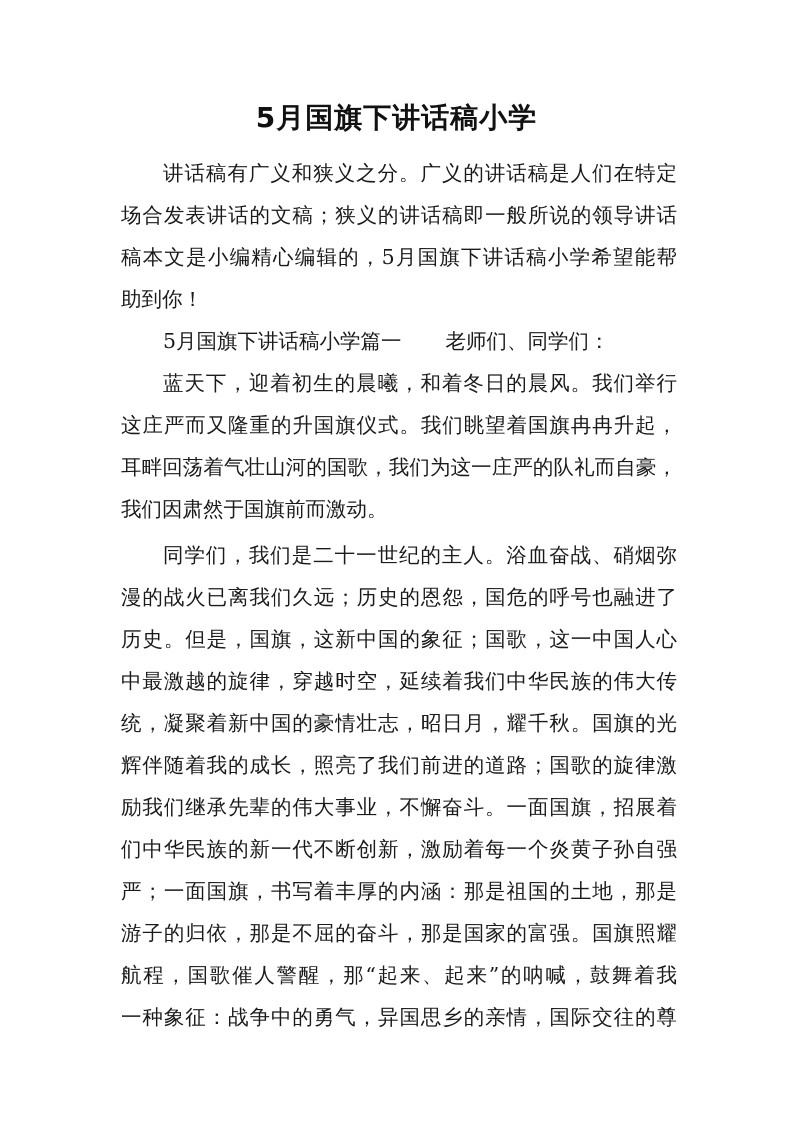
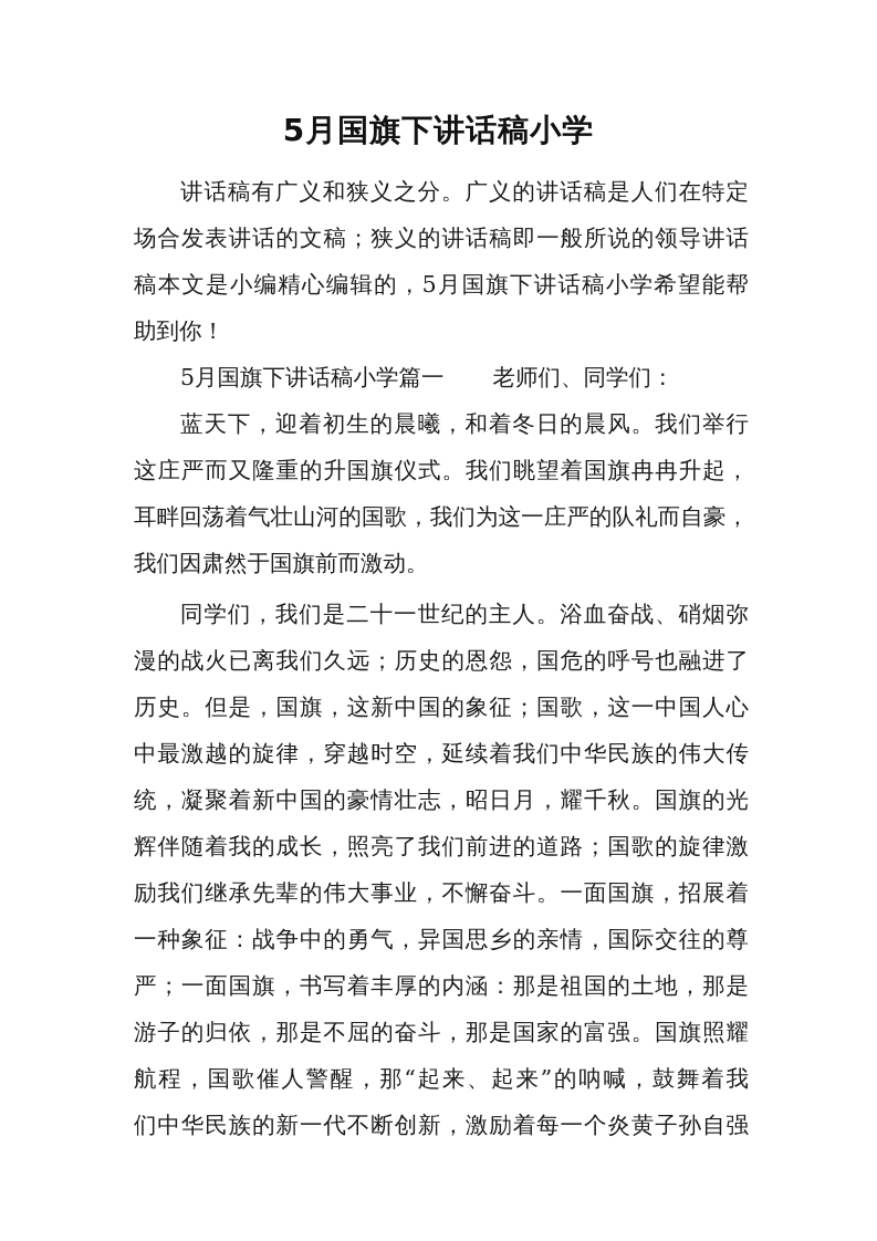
  5月国旗下讲话稿小学
  讲话稿有广义和狭义之分。广义的讲话稿是人们在特定
  场合发表讲话的文稿；狭义的讲话稿即一般所说的领导讲话
  稿本文是小编精心编辑的，5月国旗下讲话稿小学希望能帮
  助到你！
  5月国旗下讲话稿小学篇一 老师们、同学们：
  蓝天下，迎着初生的晨曦，和着冬日的晨风。我们举行
  这庄严而又隆重的升国旗仪式。我们眺望着国旗冉冉升起，
  耳畔回荡着气壮山河的国歌，我们为这一庄严的队礼而自豪，
  我们因肃然于国旗前而激动。
  同学们，我们是二十一世纪的主人。浴血奋战、硝烟弥
  漫的战火已离我们久远；历史的恩怨，国危的呼号也融进了
  历史。但是，国旗，这新中国的象征；国歌，这一中国人心
  中最激越的旋律，穿越时空，延续着我们中华民族的伟大传
  统，凝聚着新中国的豪情壮志，昭日月，耀千秋。国旗的光
  辉伴随着我的成长，照亮了我们前进的道路；国歌的旋律激
  励我们继承先辈的伟大事业，不懈奋斗。一面国旗，招展着
- 们中华民族的新一代不断创新，激励着每一个炎黄子孙自强
+ 一种象征：战争中的勇气，异国思乡的亲情，国际交往的尊
  严；一面国旗，书写着丰厚的内涵：那是祖国的土地，那是
  游子的归依，那是不屈的奋斗，那是国家的富强。国旗照耀
  航程，国歌催人警醒，那“起来、起来”的呐喊，鼓舞着我
- 一种象征：战争中的勇气，异国思乡的亲情，国际交往的尊
+ 们中华民族的新一代不断创新，激励着每一个炎黄子孙自强
